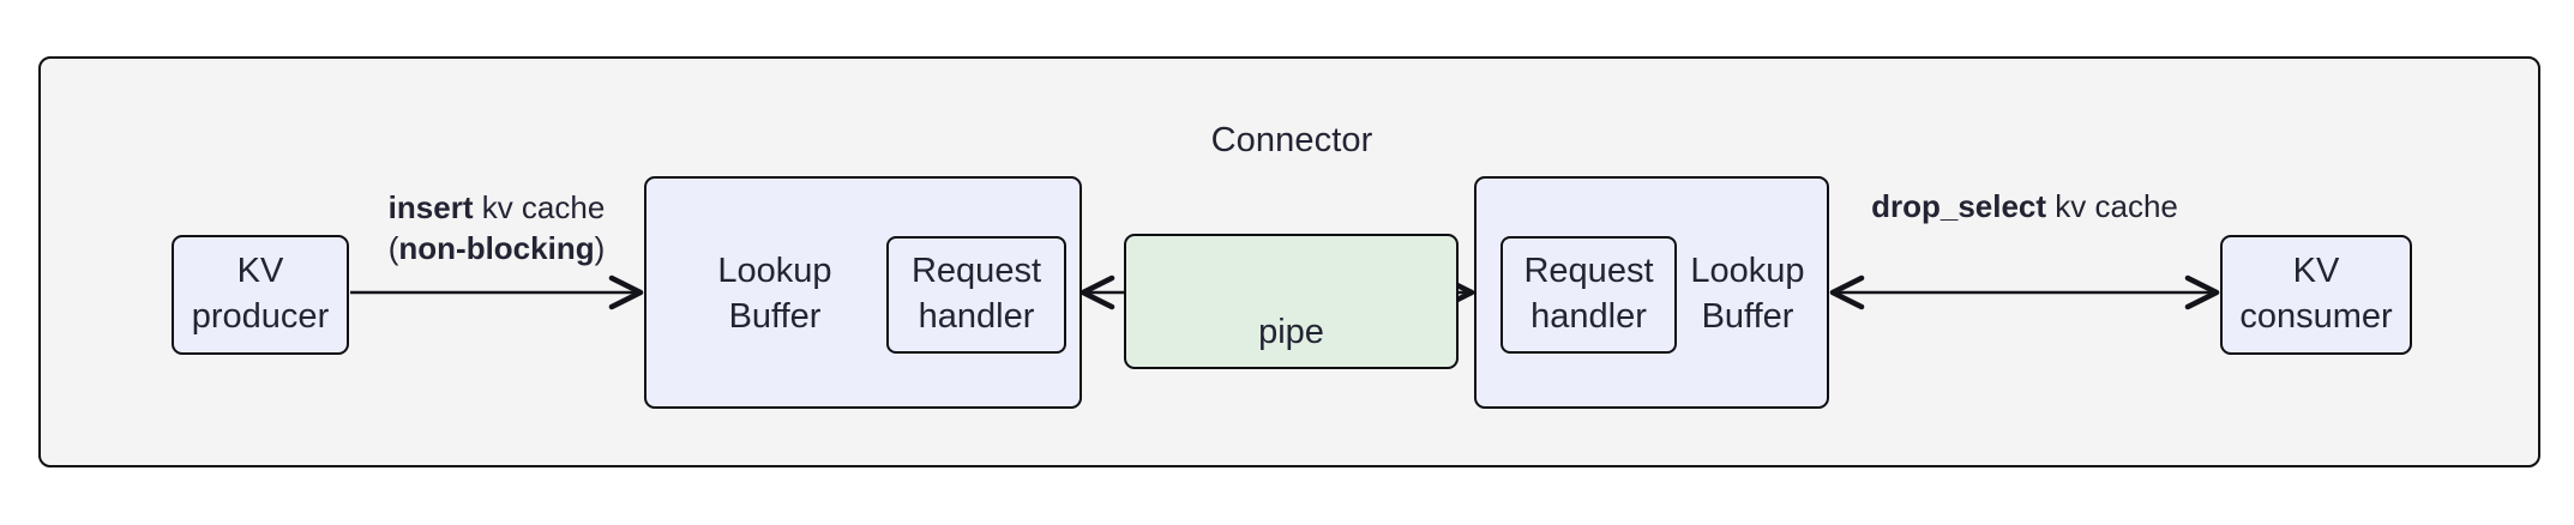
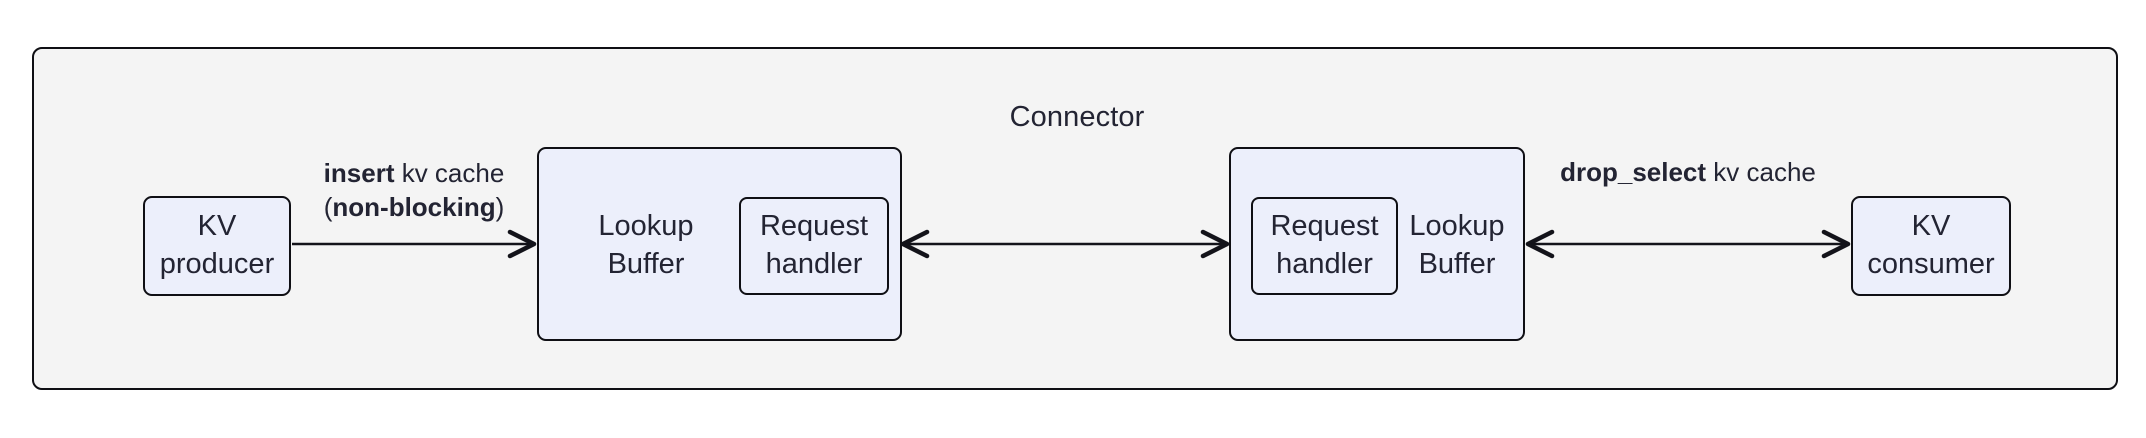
  Connector
  KV
  producer
  Lookup
  Buffer
  Request
  handler
- pipe
  Request
  handler
  Lookup
  Buffer
  KV
  consumer
  insert kv cache
  (non-blocking)
  drop_select kv cache
